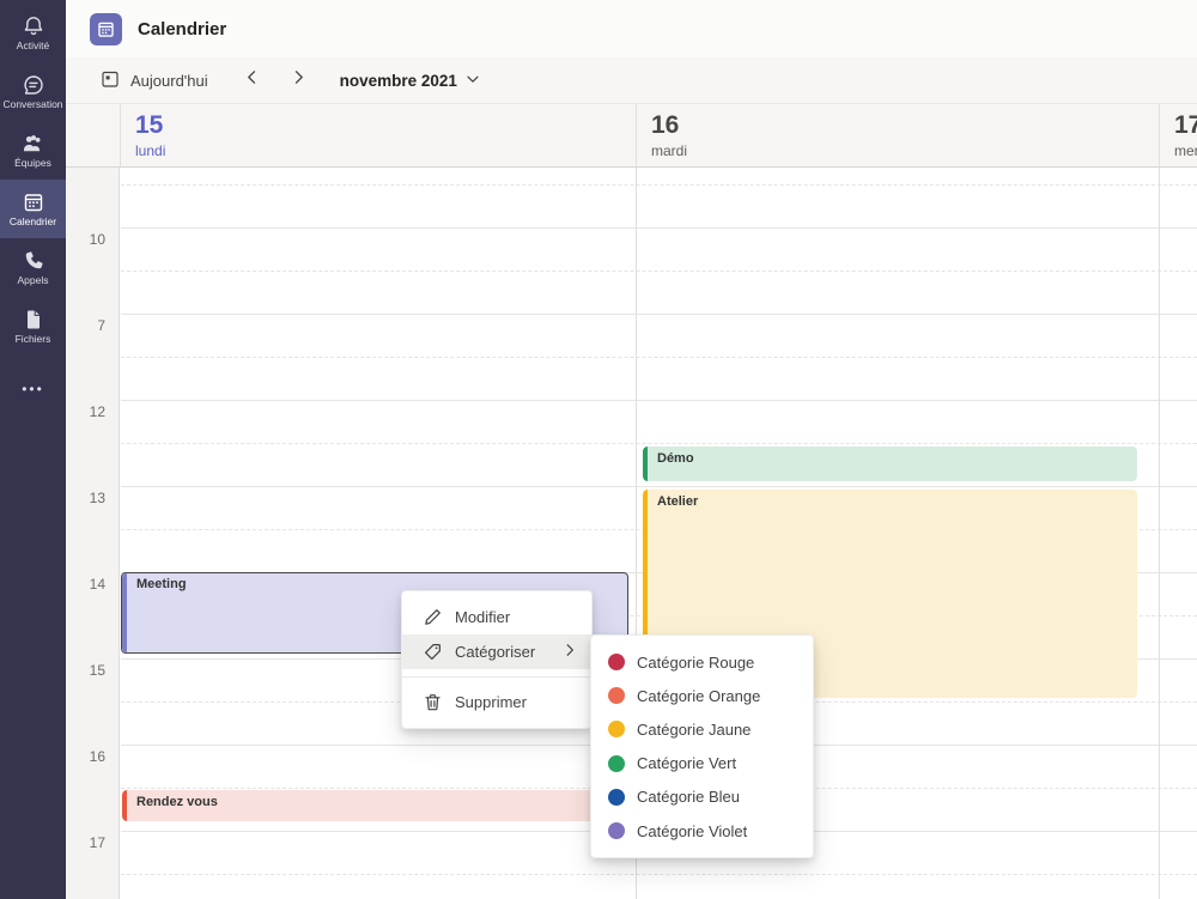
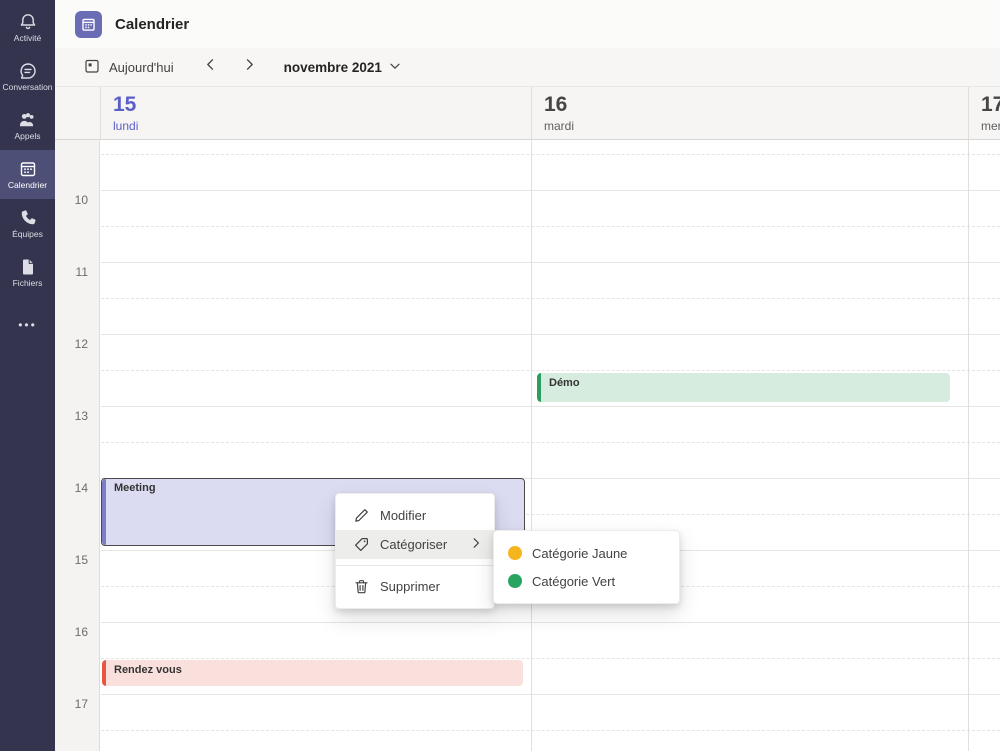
  Activité
  Conversation
- Équipes
+ Appels
  Calendrier
- Appels
+ Équipes
  Fichiers
  •••
  Calendrier
  Aujourd'hui
  novembre 2021
  15
  lundi
  16
  mardi
  17
  10
- 7
+ 11
  12
  13
  14
  15
  16
  17
  Meeting
  Démo
- Atelier
  Rendez vous
  Modifier
  Catégoriser
  Supprimer
- Catégorie Rouge
- Catégorie Orange
  Catégorie Jaune
  Catégorie Vert
- Catégorie Bleu
- Catégorie Violet
